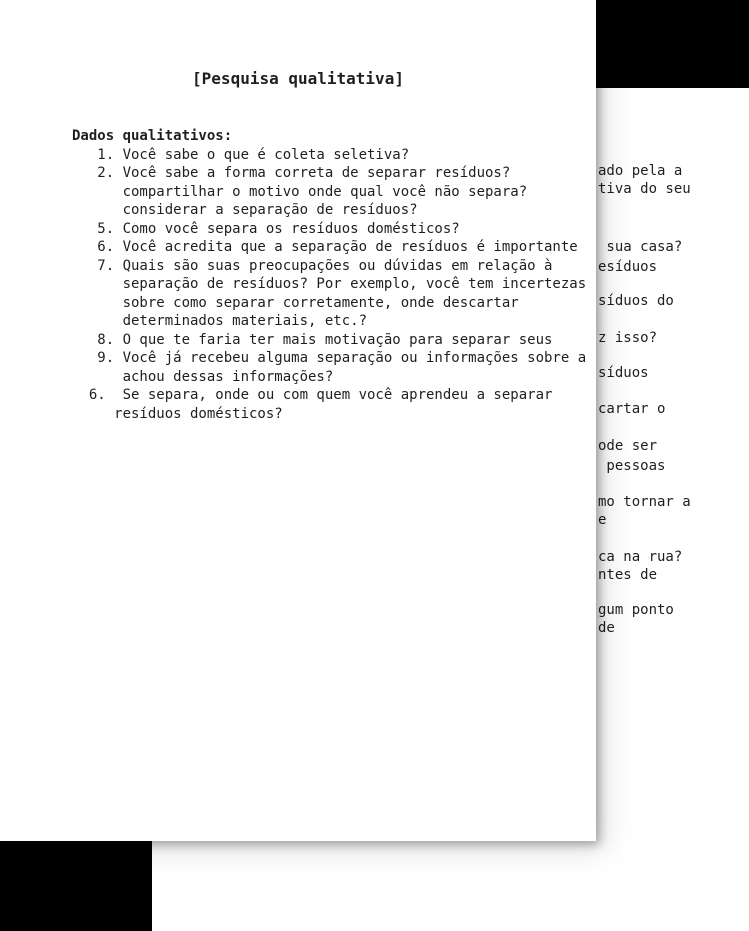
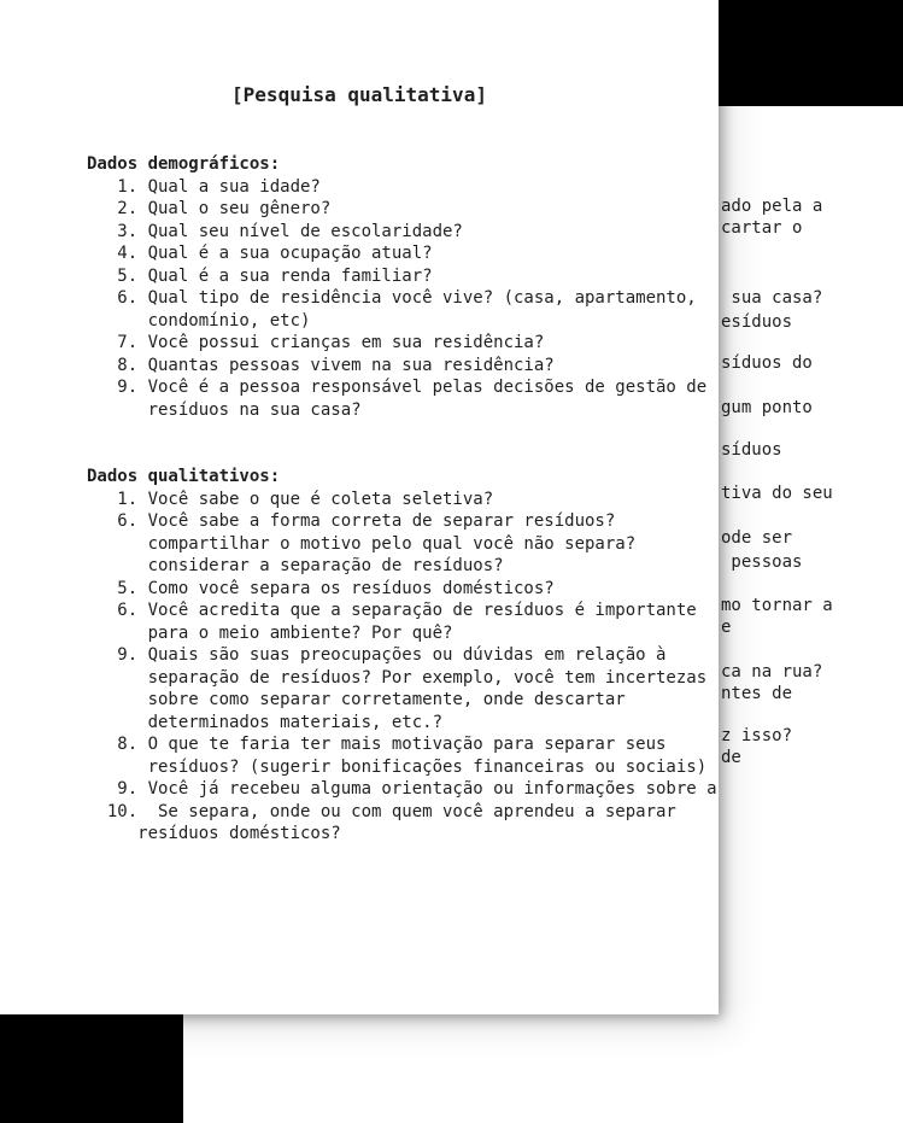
  ado pela a
- tiva do seu
+ cartar o
  sua casa?
  esíduos
  síduos do
- z isso?
+ gum ponto
  síduos
- cartar o
+ tiva do seu
  ode ser
  pessoas
  mo tornar a
  e
  ca na rua?
  ntes de
- gum ponto
+ z isso?
  de
  [Pesquisa qualitativa]
+ Dados demográficos:
+ 1. Qual a sua idade?
+ 2. Qual o seu gênero?
+ 3. Qual seu nível de escolaridade?
+ 4. Qual é a sua ocupação atual?
+ 5. Qual é a sua renda familiar?
+ 6. Qual tipo de residência você vive? (casa, apartamento,
+ condomínio, etc)
+ 7. Você possui crianças em sua residência?
+ 8. Quantas pessoas vivem na sua residência?
+ 9. Você é a pessoa responsável pelas decisões de gestão de
+ resíduos na sua casa?
  Dados qualitativos:
  1. Você sabe o que é coleta seletiva?
- 2. Você sabe a forma correta de separar resíduos?
+ 6. Você sabe a forma correta de separar resíduos?
- compartilhar o motivo onde qual você não separa?
+ compartilhar o motivo pelo qual você não separa?
  considerar a separação de resíduos?
  5. Como você separa os resíduos domésticos?
  6. Você acredita que a separação de resíduos é importante
+ para o meio ambiente? Por quê?
- 7. Quais são suas preocupações ou dúvidas em relação à
+ 9. Quais são suas preocupações ou dúvidas em relação à
  separação de resíduos? Por exemplo, você tem incertezas
  sobre como separar corretamente, onde descartar
  determinados materiais, etc.?
  8. O que te faria ter mais motivação para separar seus
+ resíduos? (sugerir bonificações financeiras ou sociais)
- 9. Você já recebeu alguma separação ou informações sobre a
+ 9. Você já recebeu alguma orientação ou informações sobre a
- achou dessas informações?
- 6. Se separa, onde ou com quem você aprendeu a separar
+ 10. Se separa, onde ou com quem você aprendeu a separar
  resíduos domésticos?
